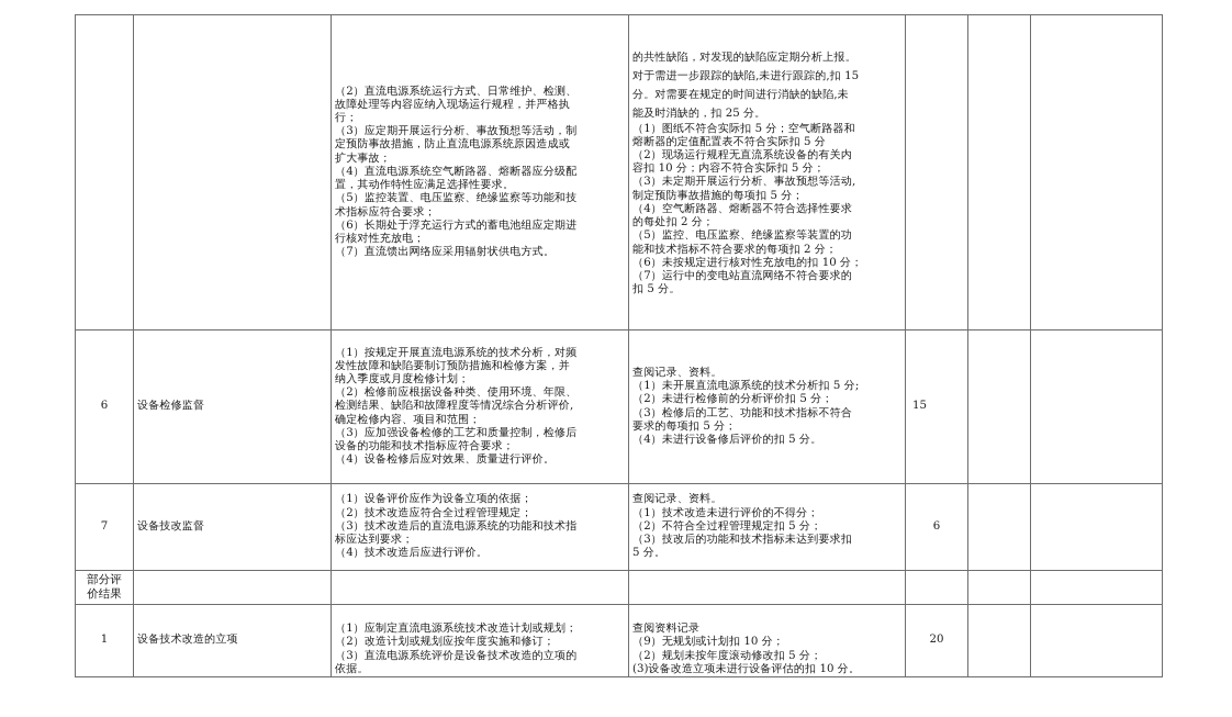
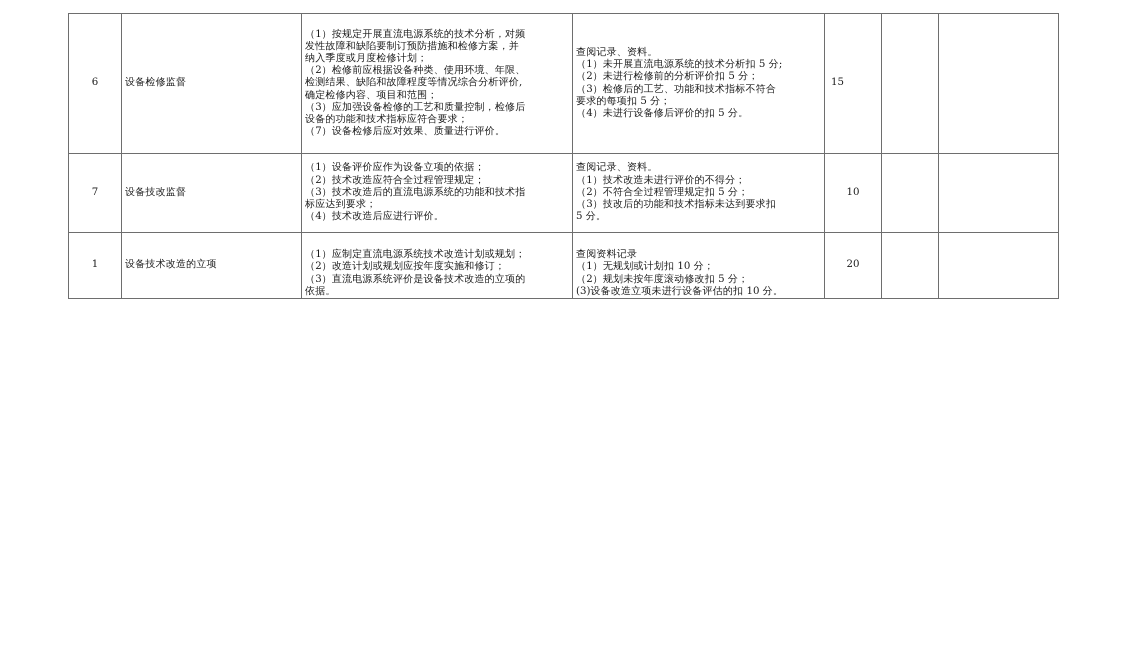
- 		（2）直流电源系统运行方式、日常维护、检测、 故障处理等内容应纳入现场运行规程，并严格执 行； （3）应定期开展运行分析、事故预想等活动，制 定预防事故措施，防止直流电源系统原因造成或 扩大事故； （4）直流电源系统空气断路器、熔断器应分级配 置，其动作特性应满足选择性要求。 （5）监控装置、电压监察、绝缘监察等功能和技 术指标应符合要求； （6）长期处于浮充运行方式的蓄电池组应定期进 行核对性充放电； （7）直流馈出网络应采用辐射状供电方式。	的共性缺陷，对发现的缺陷应定期分析上报。 对于需进一步跟踪的缺陷,未进行跟踪的,扣 15 分。对需要在规定的时间进行消缺的缺陷,未 能及时消缺的，扣 25 分。 （1）图纸不符合实际扣 5 分；空气断路器和 熔断器的定值配置表不符合实际扣 5 分 （2）现场运行规程无直流系统设备的有关内 容扣 10 分；内容不符合实际扣 5 分； （3）未定期开展运行分析、事故预想等活动, 制定预防事故措施的每项扣 5 分； （4）空气断路器、熔断器不符合选择性要求 的每处扣 2 分； （5）监控、电压监察、绝缘监察等装置的功 能和技术指标不符合要求的每项扣 2 分； （6）未按规定进行核对性充放电的扣 10 分； （7）运行中的变电站直流网络不符合要求的 扣 5 分。
- 6	设备检修监督	（1）按规定开展直流电源系统的技术分析，对频 发性故障和缺陷要制订预防措施和检修方案，并 纳入季度或月度检修计划； （2）检修前应根据设备种类、使用环境、年限、 检测结果、缺陷和故障程度等情况综合分析评价, 确定检修内容、项目和范围； （3）应加强设备检修的工艺和质量控制，检修后 设备的功能和技术指标应符合要求； （4）设备检修后应对效果、质量进行评价。	查阅记录、资料。 （1）未开展直流电源系统的技术分析扣 5 分; （2）未进行检修前的分析评价扣 5 分； （3）检修后的工艺、功能和技术指标不符合 要求的每项扣 5 分； （4）未进行设备修后评价的扣 5 分。	15
+ 6	设备检修监督	（1）按规定开展直流电源系统的技术分析，对频 发性故障和缺陷要制订预防措施和检修方案，并 纳入季度或月度检修计划； （2）检修前应根据设备种类、使用环境、年限、 检测结果、缺陷和故障程度等情况综合分析评价, 确定检修内容、项目和范围； （3）应加强设备检修的工艺和质量控制，检修后 设备的功能和技术指标应符合要求； （7）设备检修后应对效果、质量进行评价。	查阅记录、资料。 （1）未开展直流电源系统的技术分析扣 5 分; （2）未进行检修前的分析评价扣 5 分； （3）检修后的工艺、功能和技术指标不符合 要求的每项扣 5 分； （4）未进行设备修后评价的扣 5 分。	15
- 7	设备技改监督	（1）设备评价应作为设备立项的依据； （2）技术改造应符合全过程管理规定； （3）技术改造后的直流电源系统的功能和技术指 标应达到要求； （4）技术改造后应进行评价。	查阅记录、资料。 （1）技术改造未进行评价的不得分； （2）不符合全过程管理规定扣 5 分； （3）技改后的功能和技术指标未达到要求扣 5 分。	6
+ 7	设备技改监督	（1）设备评价应作为设备立项的依据； （2）技术改造应符合全过程管理规定； （3）技术改造后的直流电源系统的功能和技术指 标应达到要求； （4）技术改造后应进行评价。	查阅记录、资料。 （1）技术改造未进行评价的不得分； （2）不符合全过程管理规定扣 5 分； （3）技改后的功能和技术指标未达到要求扣 5 分。	10
- 部分评 价结果
- 1	设备技术改造的立项	（1）应制定直流电源系统技术改造计划或规划； （2）改造计划或规划应按年度实施和修订； （3）直流电源系统评价是设备技术改造的立项的 依据。	查阅资料记录 （9）无规划或计划扣 10 分； （2）规划未按年度滚动修改扣 5 分； (3)设备改造立项未进行设备评估的扣 10 分。	20
+ 1	设备技术改造的立项	（1）应制定直流电源系统技术改造计划或规划； （2）改造计划或规划应按年度实施和修订； （3）直流电源系统评价是设备技术改造的立项的 依据。	查阅资料记录 （1）无规划或计划扣 10 分； （2）规划未按年度滚动修改扣 5 分； (3)设备改造立项未进行设备评估的扣 10 分。	20
